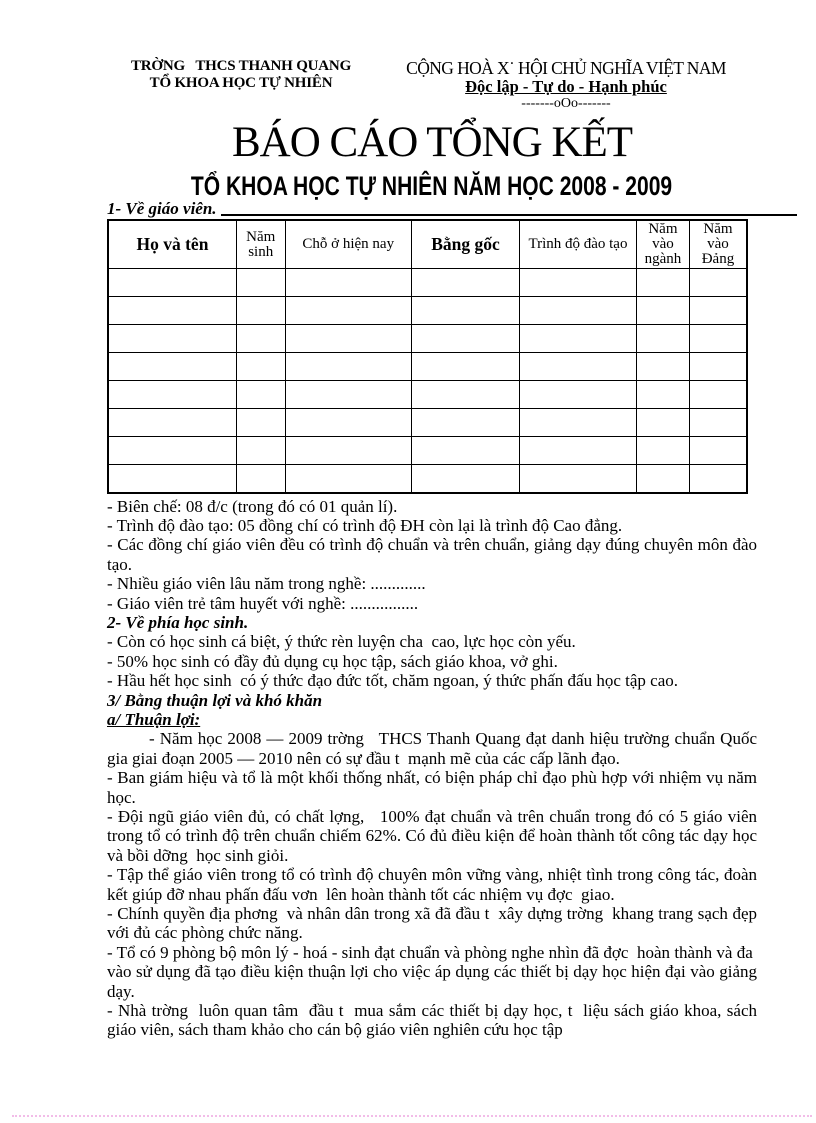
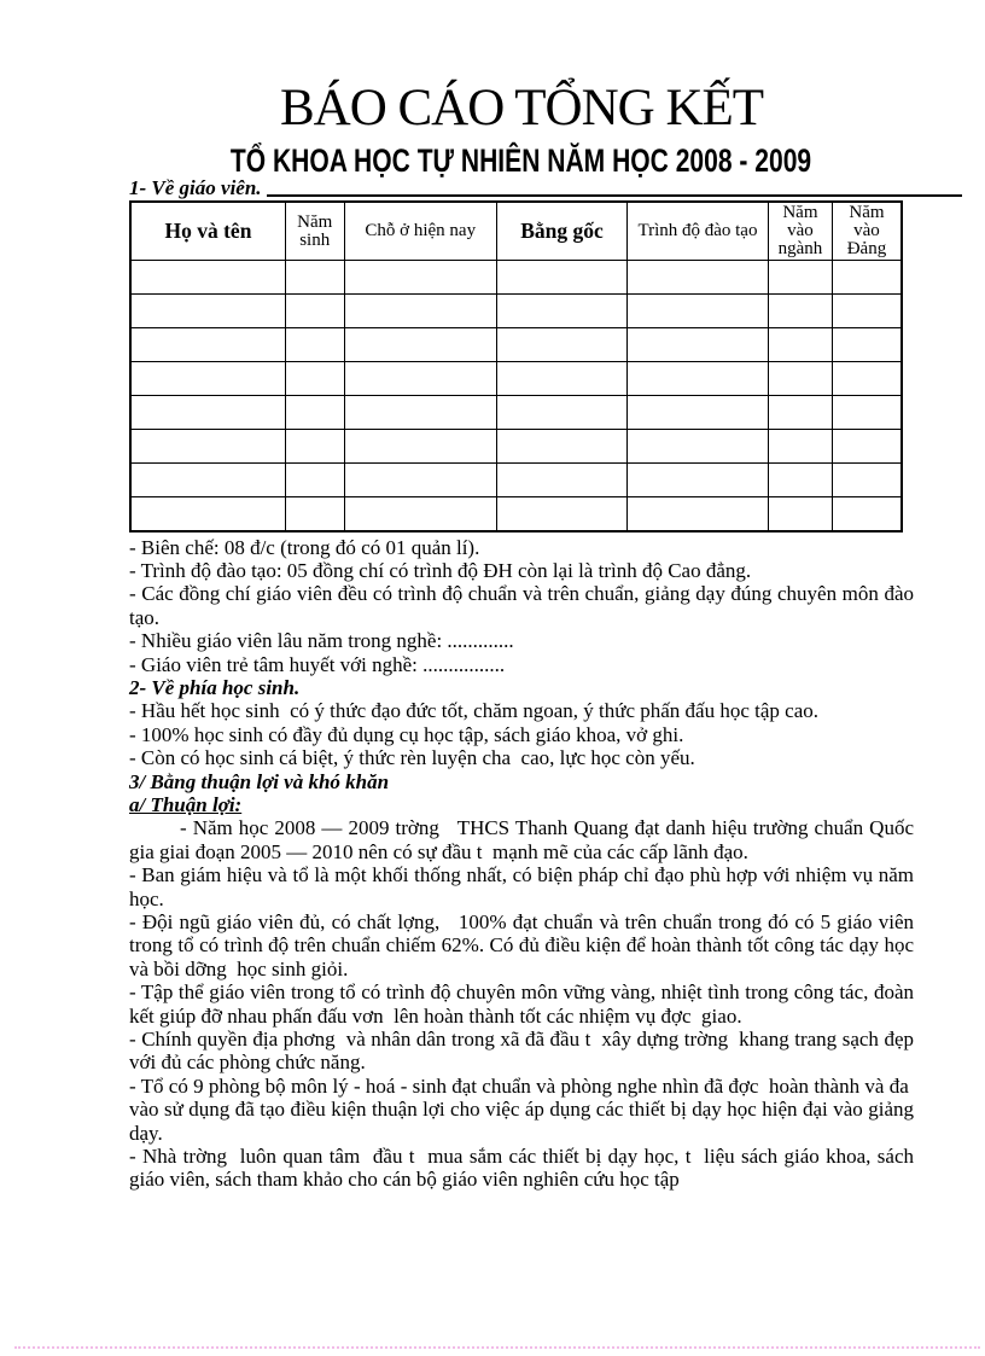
- TRỜNG THCS THANH QUANG
- TỔ KHOA HỌC TỰ NHIÊN
- CỘNG HOÀ X˙ HỘI CHỦ NGHĨA VIỆT NAM
- Độc lập - Tự do - Hạnh phúc
- -------oOo-------
  BÁO CÁO TỔNG KẾT
  TỔ KHOA HỌC TỰ NHIÊN NĂM HỌC 2008 - 2009
  1- Về giáo viên.
  Họ và tên	Năm sinh	Chỗ ở hiện nay	Bằng gốc	Trình độ đào tạo	Năm vào ngành	Năm vào Đảng
  - Biên chế: 08 đ/c (trong đó có 01 quản lí).
  - Trình độ đào tạo: 05 đồng chí có trình độ ĐH còn lại là trình độ Cao đẳng.
  - Các đồng chí giáo viên đều có trình độ chuẩn và trên chuẩn, giảng dạy đúng chuyên môn đào tạo.
  - Nhiều giáo viên lâu năm trong nghề: .............
  - Giáo viên trẻ tâm huyết với nghề: ................
  2- Về phía học sinh.
- - Còn có học sinh cá biệt, ý thức rèn luyện cha cao, lực học còn yếu.
+ - Hầu hết học sinh có ý thức đạo đức tốt, chăm ngoan, ý thức phấn đấu học tập cao.
- - 50% học sinh có đầy đủ dụng cụ học tập, sách giáo khoa, vở ghi.
+ - 100% học sinh có đầy đủ dụng cụ học tập, sách giáo khoa, vở ghi.
- - Hầu hết học sinh có ý thức đạo đức tốt, chăm ngoan, ý thức phấn đấu học tập cao.
+ - Còn có học sinh cá biệt, ý thức rèn luyện cha cao, lực học còn yếu.
  3/ Bằng thuận lợi và khó khăn
  a/ Thuận lợi:
  - Năm học 2008 — 2009 trờng THCS Thanh Quang đạt danh hiệu trường chuẩn Quốc gia giai đoạn 2005 — 2010 nên có sự đầu t mạnh mẽ của các cấp lãnh đạo.
  - Ban giám hiệu và tổ là một khối thống nhất, có biện pháp chỉ đạo phù hợp với nhiệm vụ năm học.
  - Đội ngũ giáo viên đủ, có chất lợng, 100% đạt chuẩn và trên chuẩn trong đó có 5 giáo viên trong tổ có trình độ trên chuẩn chiếm 62%. Có đủ điều kiện để hoàn thành tốt công tác dạy học và bồi dỡng học sinh giỏi.
  - Tập thể giáo viên trong tổ có trình độ chuyên môn vững vàng, nhiệt tình trong công tác, đoàn kết giúp đỡ nhau phấn đấu vơn lên hoàn thành tốt các nhiệm vụ đợc giao.
  - Chính quyền địa phơng và nhân dân trong xã đã đầu t xây dựng trờng khang trang sạch đẹp với đủ các phòng chức năng.
  - Tổ có 9 phòng bộ môn lý - hoá - sinh đạt chuẩn và phòng nghe nhìn đã đợc hoàn thành và đa vào sử dụng đã tạo điều kiện thuận lợi cho việc áp dụng các thiết bị dạy học hiện đại vào giảng dạy.
  - Nhà trờng luôn quan tâm đầu t mua sắm các thiết bị dạy học, t liệu sách giáo khoa, sách giáo viên, sách tham khảo cho cán bộ giáo viên nghiên cứu học tập
